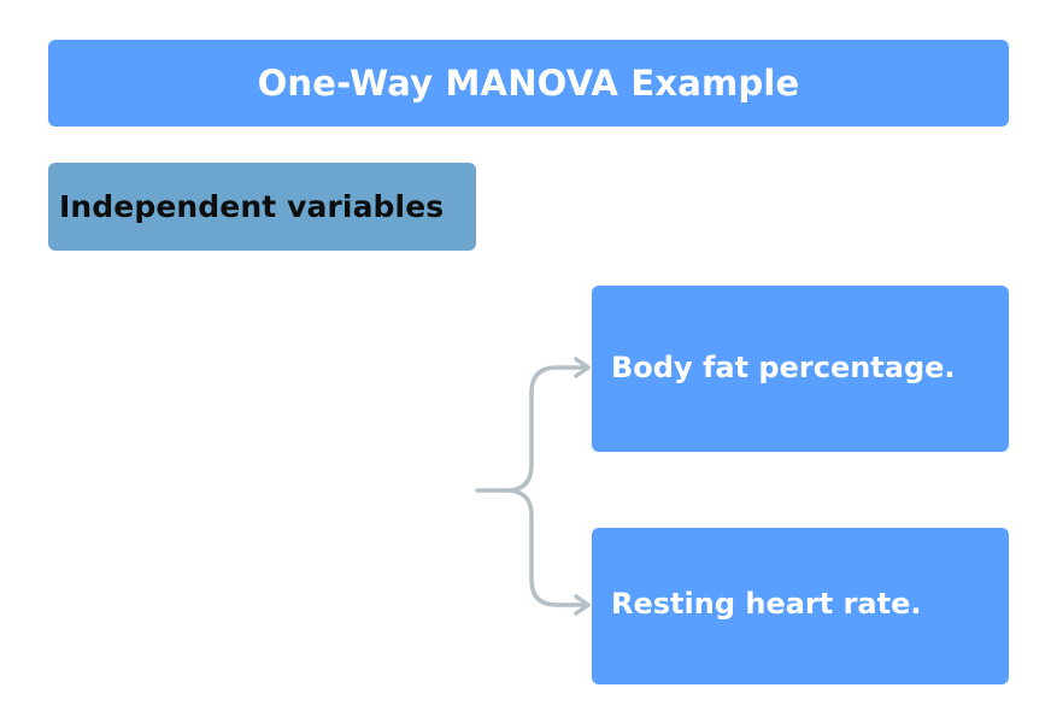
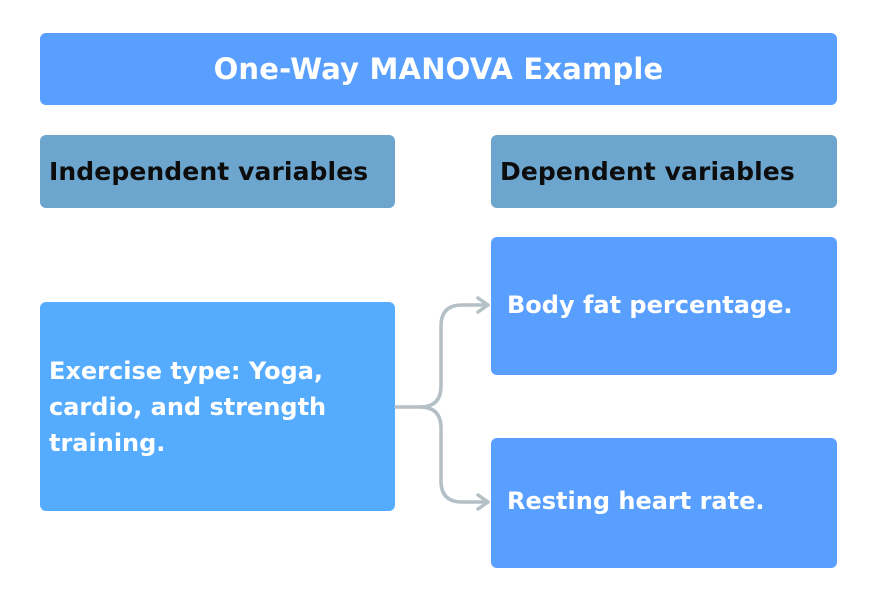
  One-Way MANOVA Example
  Independent variables
+ Dependent variables
+ Exercise type: Yoga, cardio, and strength training.
  Body fat percentage.
  Resting heart rate.
